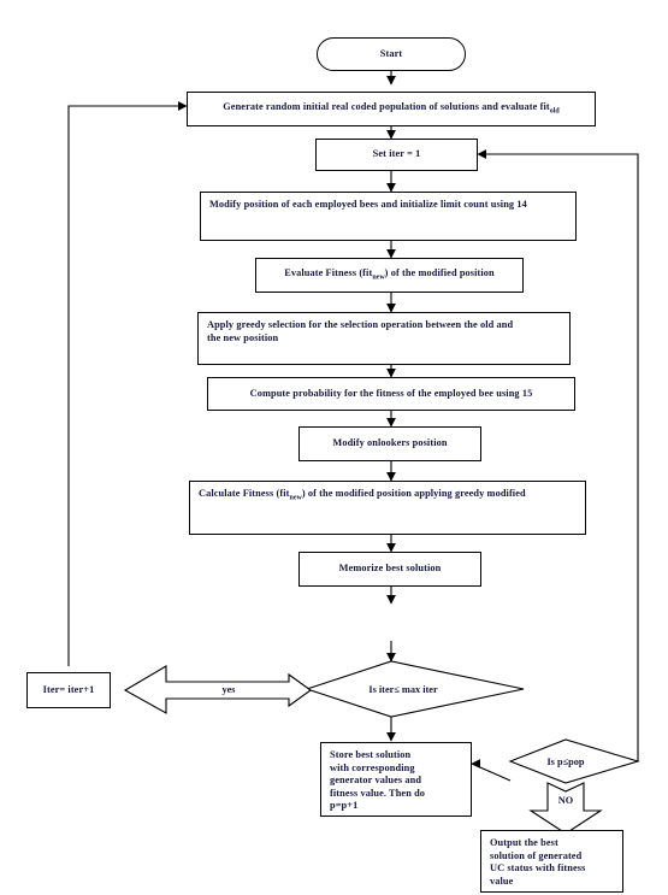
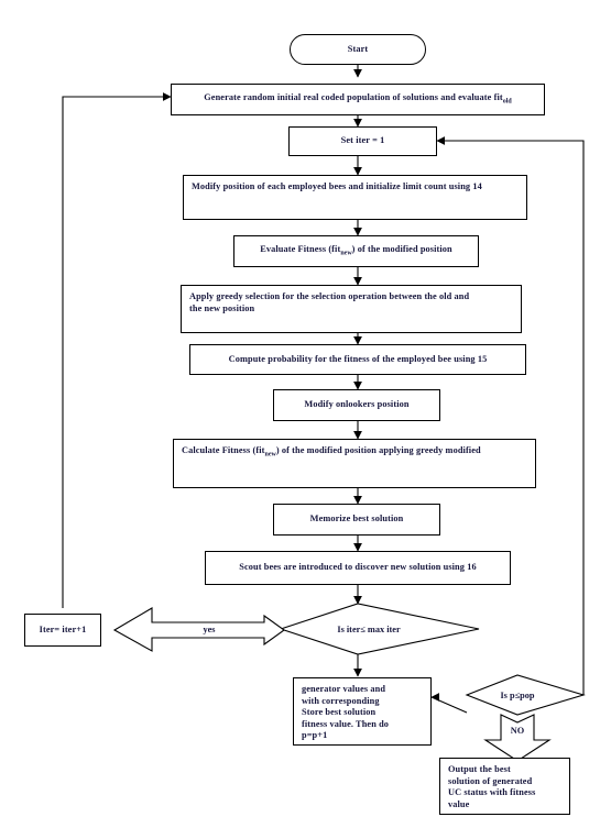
  Start
  Generate random initial real coded population of solutions and evaluate fit
  Set iter = 1
  Modify position of each employed bees and initialize limit count using 14
  Evaluate Fitness (fit ) of the modified position
  Apply greedy selection for the selection operation between the old and
  the new position
  Compute probability for the fitness of the employed bee using 15
  Modify onlookers position
  Calculate Fitness (fit ) of the modified position applying greedy modified
  Memorize best solution
+ Scout bees are introduced to discover new solution using 16
  Iter= iter+1
- Store best solution
+ generator values and
  with corresponding
- generator values and
+ Store best solution
  fitness value. Then do
  p=p+1
  Output the best
  solution of generated
  UC status with fitness
  value
  Is iter≤ max iter
  Is p≤pop
  yes
  NO
